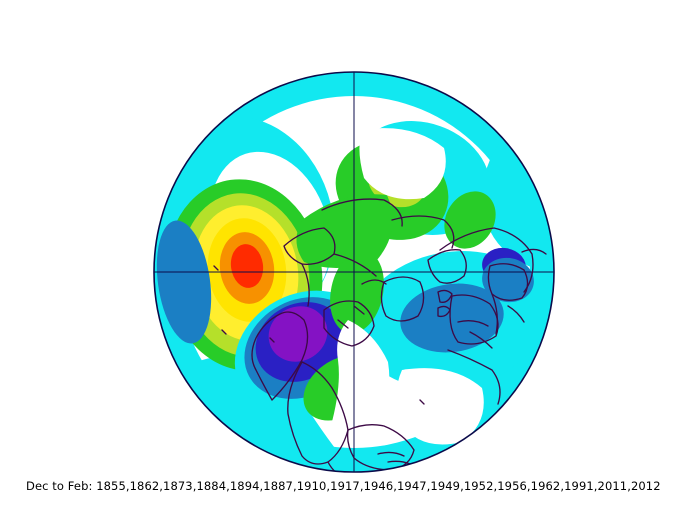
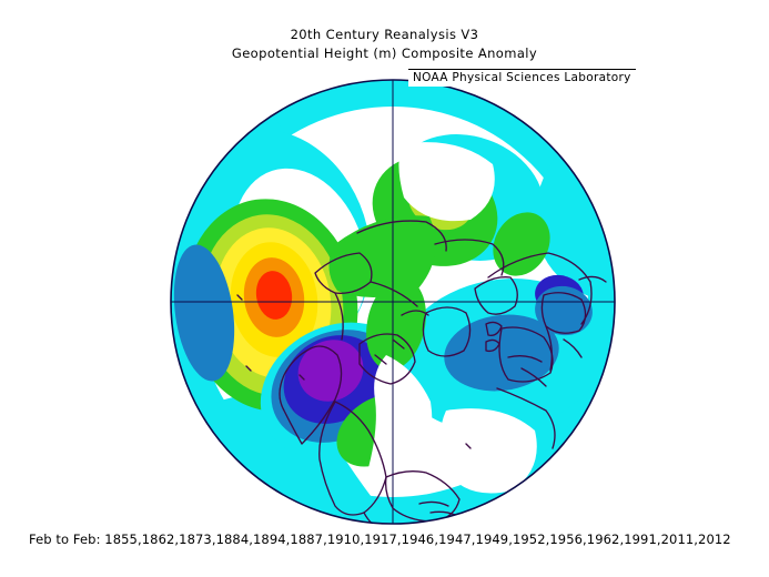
+ 20th Century Reanalysis V3
+ Geopotential Height (m) Composite Anomaly
+ NOAA Physical Sciences Laboratory
- Dec to Feb: 1855,1862,1873,1884,1894,1887,1910,1917,1946,1947,1949,1952,1956,1962,1991,2011,2012
+ Feb to Feb: 1855,1862,1873,1884,1894,1887,1910,1917,1946,1947,1949,1952,1956,1962,1991,2011,2012
